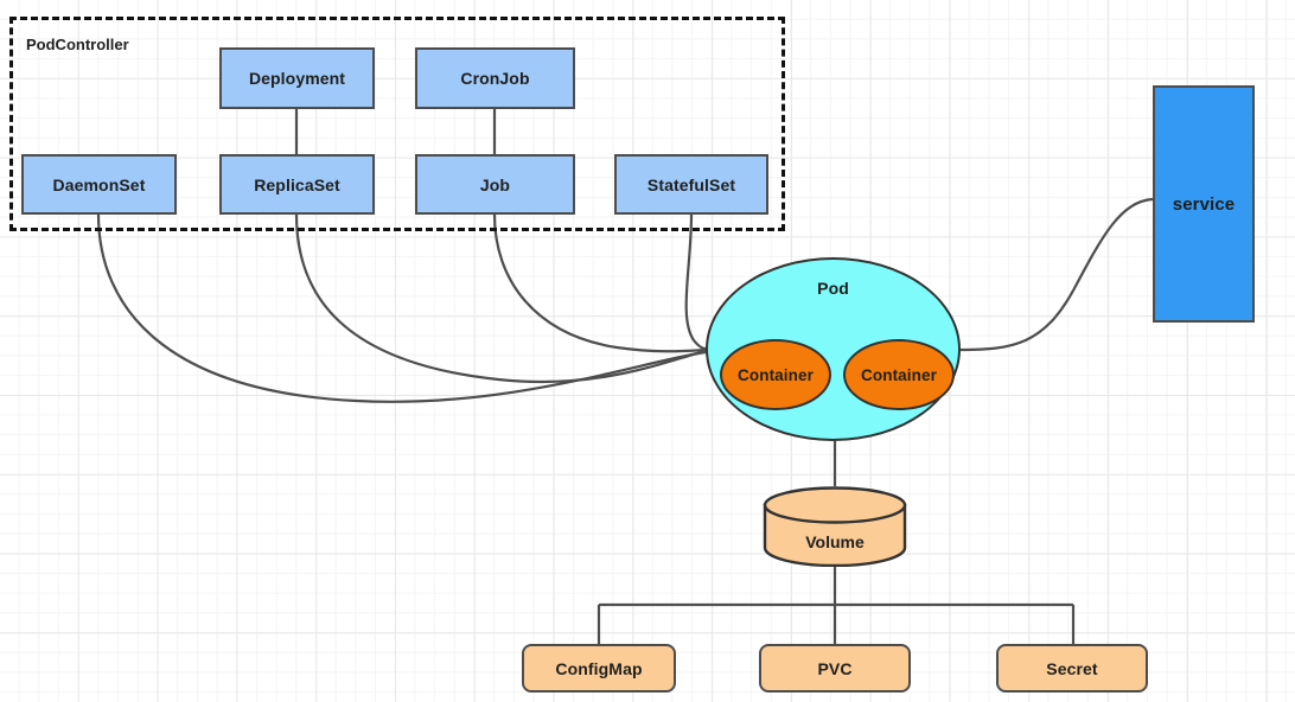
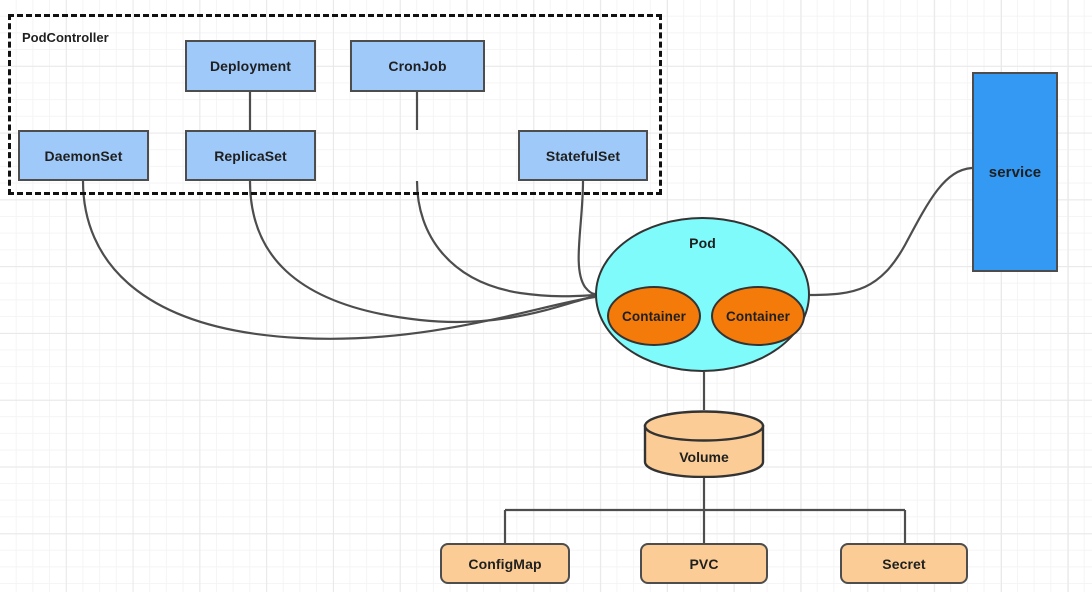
  PodController
  Deployment
  CronJob
  DaemonSet
  ReplicaSet
- Job
  StatefulSet
  service
  Pod
  Container
  Container
  Volume
  ConfigMap
  PVC
  Secret
